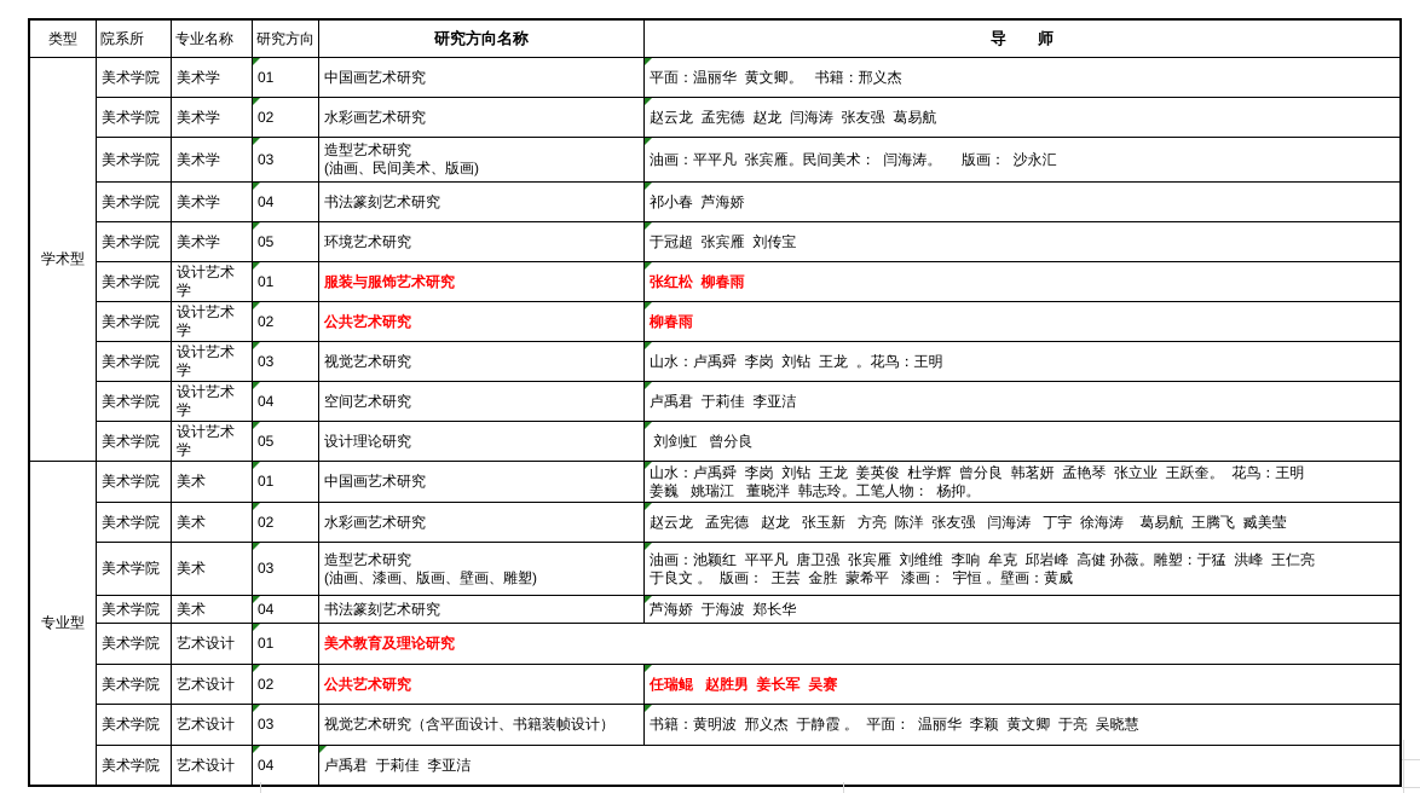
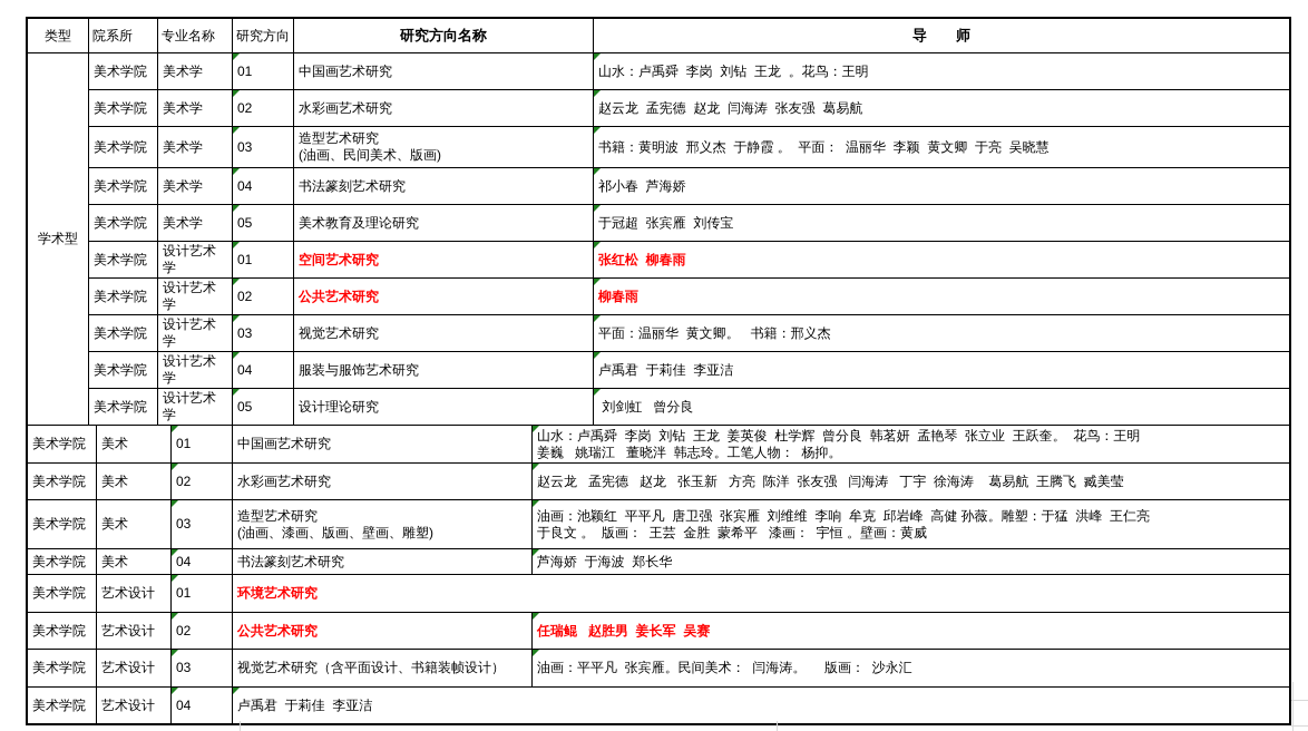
  类型
  院系所
  专业名称
  研究方向
  研究方向名称
  导 师
  学术型
  美术学院
  美术学
  01
  中国画艺术研究
- 平面：温丽华 黄文卿。 书籍：邢义杰
+ 山水：卢禹舜 李岗 刘钻 王龙 。花鸟：王明
  美术学院
  美术学
  02
  水彩画艺术研究
  赵云龙 孟宪德 赵龙 闫海涛 张友强 葛易航
  美术学院
  美术学
  03
  造型艺术研究
  (油画、民间美术、版画)
- 油画：平平凡 张宾雁。民间美术： 闫海涛。 版画： 沙永汇
+ 书籍：黄明波 邢义杰 于静霞 。 平面： 温丽华 李颖 黄文卿 于亮 吴晓慧
  美术学院
  美术学
  04
  书法篆刻艺术研究
  祁小春 芦海娇
  美术学院
  美术学
  05
- 环境艺术研究
+ 美术教育及理论研究
  于冠超 张宾雁 刘传宝
  美术学院
  设计艺术学
  01
- 服装与服饰艺术研究
+ 空间艺术研究
  张红松 柳春雨
  美术学院
  设计艺术学
  02
  公共艺术研究
  柳春雨
  美术学院
  设计艺术学
  03
  视觉艺术研究
- 山水：卢禹舜 李岗 刘钻 王龙 。花鸟：王明
+ 平面：温丽华 黄文卿。 书籍：邢义杰
  美术学院
  设计艺术学
  04
- 空间艺术研究
+ 服装与服饰艺术研究
  卢禹君 于莉佳 李亚洁
  美术学院
  设计艺术学
  05
  设计理论研究
  刘剑虹 曾分良
- 专业型
  美术学院
  美术
  01
  中国画艺术研究
  山水：卢禹舜 李岗 刘钻 王龙 姜英俊 杜学辉 曾分良 韩茗妍 孟艳琴 张立业 王跃奎。 花鸟：王明
  姜巍 姚瑞江 董晓泮 韩志玲。工笔人物： 杨抑。
  美术学院
  美术
  02
  水彩画艺术研究
  赵云龙 孟宪德 赵龙 张玉新 方亮 陈洋 张友强 闫海涛 丁宇 徐海涛 葛易航 王腾飞 臧美莹
  美术学院
  美术
  03
  造型艺术研究
  (油画、漆画、版画、壁画、雕塑)
  油画：池颖红 平平凡 唐卫强 张宾雁 刘维维 李响 牟克 邱岩峰 高健 孙薇。雕塑：于猛 洪峰 王仁亮
  于良文 。 版画： 王芸 金胜 蒙希平 漆画： 宇恒 。壁画：黄威
  美术学院
  美术
  04
  书法篆刻艺术研究
  芦海娇 于海波 郑长华
  美术学院
  艺术设计
  01
- 美术教育及理论研究
+ 环境艺术研究
  美术学院
  艺术设计
  02
  公共艺术研究
  任瑞鲲 赵胜男 姜长军 吴赛
  美术学院
  艺术设计
  03
  视觉艺术研究（含平面设计、书籍装帧设计）
- 书籍：黄明波 邢义杰 于静霞 。 平面： 温丽华 李颖 黄文卿 于亮 吴晓慧
+ 油画：平平凡 张宾雁。民间美术： 闫海涛。 版画： 沙永汇
  美术学院
  艺术设计
  04
  卢禹君 于莉佳 李亚洁
